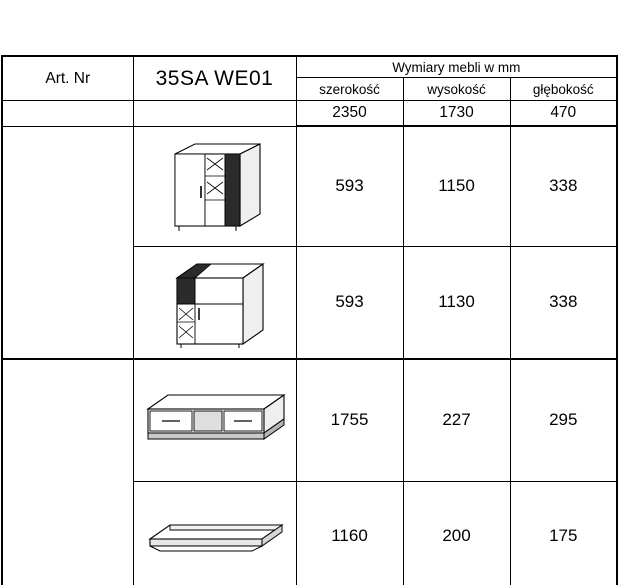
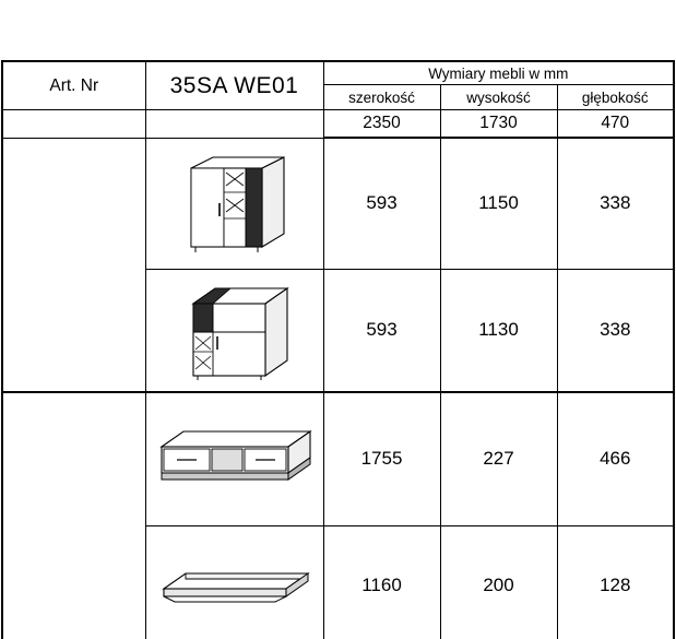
  Art. Nr	35SA WE01	Wymiary mebli w mm
  szerokość	wysokość	głębokość
  		2350	1730	470
  		593	1150	338
  	593	1130	338
- 		1755	227	295
+ 		1755	227	466
- 	1160	200	175
+ 	1160	200	128
